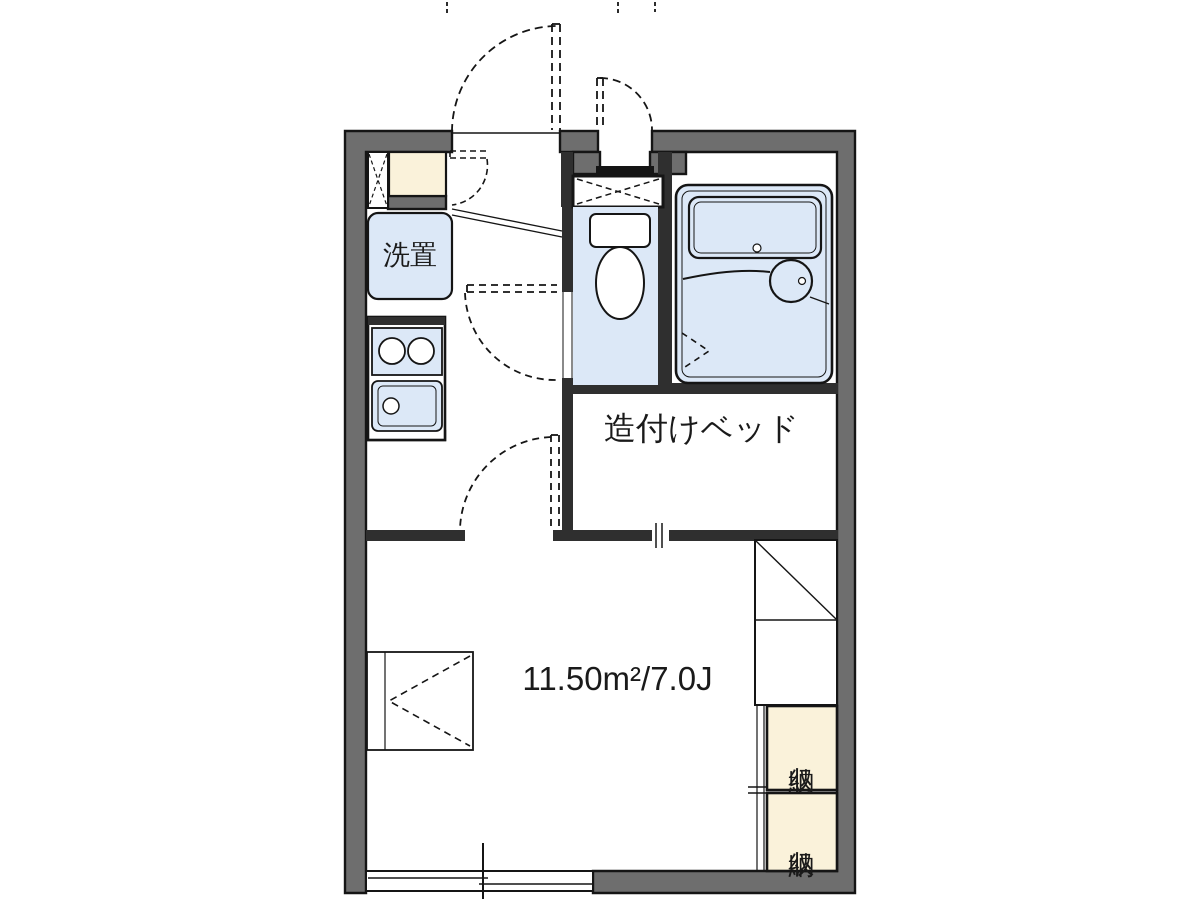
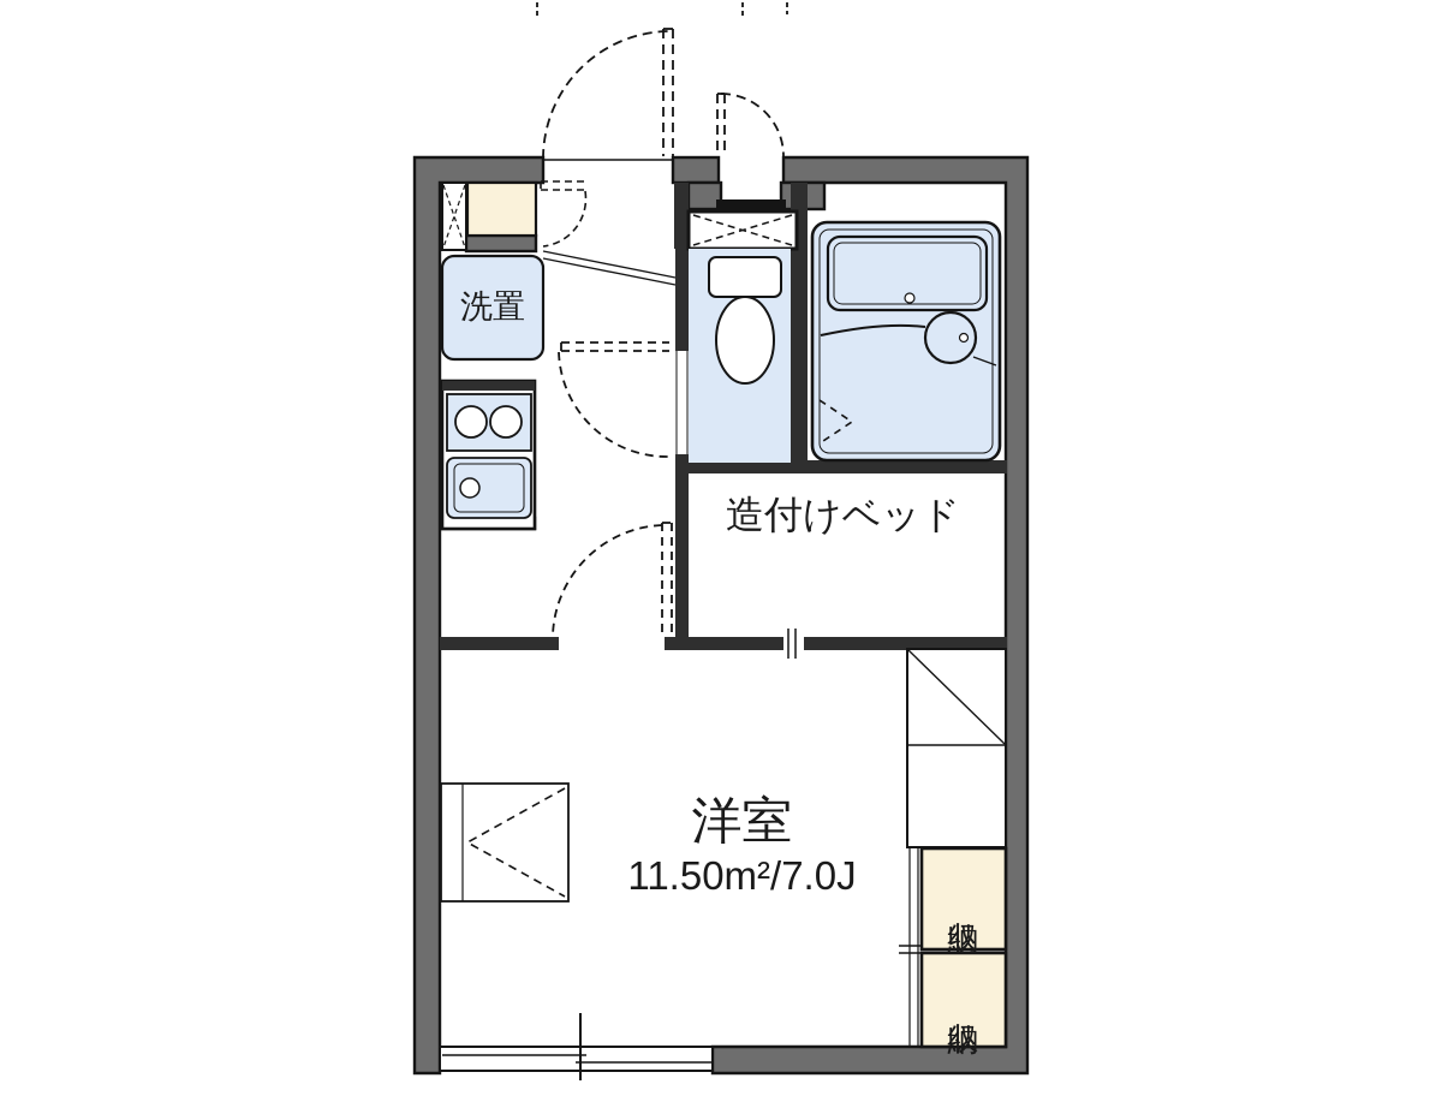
  洗置
  造付けベッド
+ 洋室
  11.50m²/7.0J
